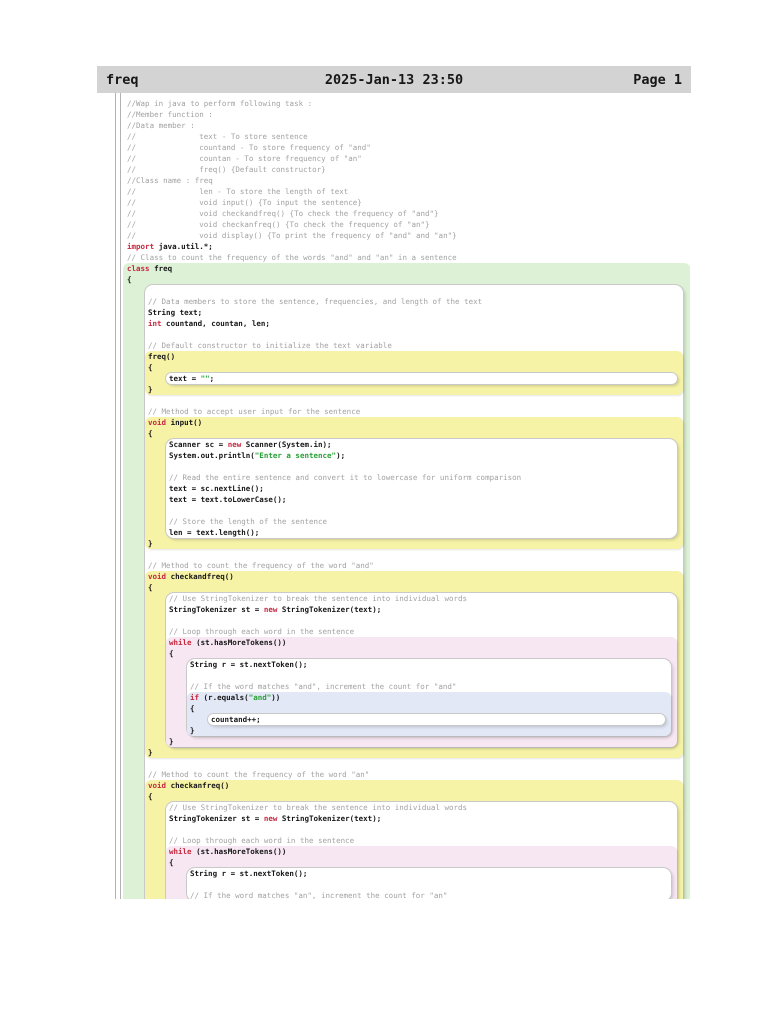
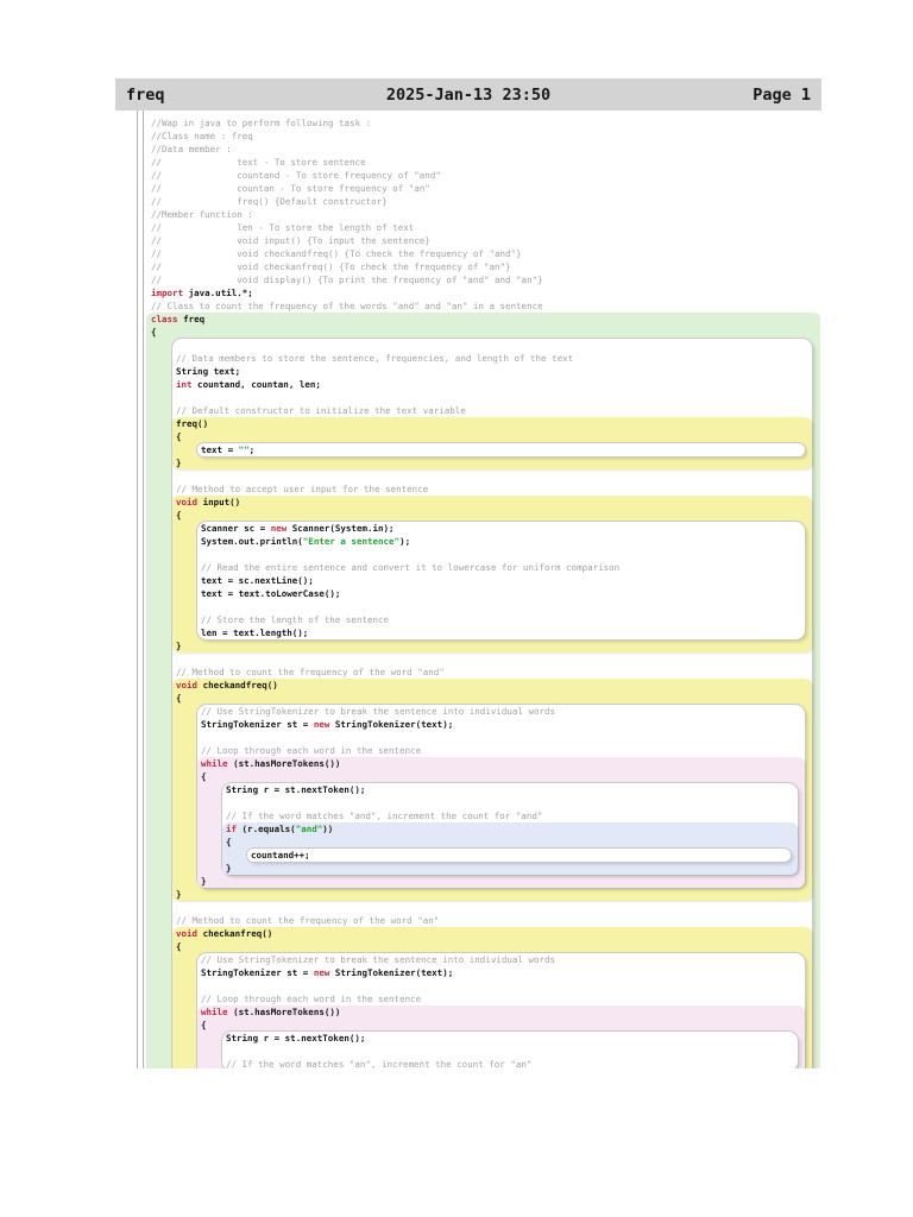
  freq
  2025-Jan-13 23:50
  Page 1
  //Wap in java to perform following task :
- //Member function :
+ //Class name : freq
  //Data member :
  // text - To store sentence
  // countand - To store frequency of "and"
  // countan - To store frequency of "an"
  // freq() {Default constructor}
- //Class name : freq
+ //Member function :
  // len - To store the length of text
  // void input() {To input the sentence}
  // void checkandfreq() {To check the frequency of "and"}
  // void checkanfreq() {To check the frequency of "an"}
  // void display() {To print the frequency of "and" and "an"}
  import java.util.*;
  // Class to count the frequency of the words "and" and "an" in a sentence
  class freq
  {
  // Data members to store the sentence, frequencies, and length of the text
  String text;
  int countand, countan, len;
  // Default constructor to initialize the text variable
  freq()
  {
  text = "";
  }
  // Method to accept user input for the sentence
  void input()
  {
  Scanner sc = new Scanner(System.in);
  System.out.println("Enter a sentence");
  // Read the entire sentence and convert it to lowercase for uniform comparison
  text = sc.nextLine();
  text = text.toLowerCase();
  // Store the length of the sentence
  len = text.length();
  }
  // Method to count the frequency of the word "and"
  void checkandfreq()
  {
  // Use StringTokenizer to break the sentence into individual words
  StringTokenizer st = new StringTokenizer(text);
  // Loop through each word in the sentence
  while (st.hasMoreTokens())
  {
  String r = st.nextToken();
  // If the word matches "and", increment the count for "and"
  if (r.equals("and"))
  {
  countand++;
  }
  }
  }
  // Method to count the frequency of the word "an"
  void checkanfreq()
  {
  // Use StringTokenizer to break the sentence into individual words
  StringTokenizer st = new StringTokenizer(text);
  // Loop through each word in the sentence
  while (st.hasMoreTokens())
  {
  String r = st.nextToken();
  // If the word matches "an", increment the count for "an"
